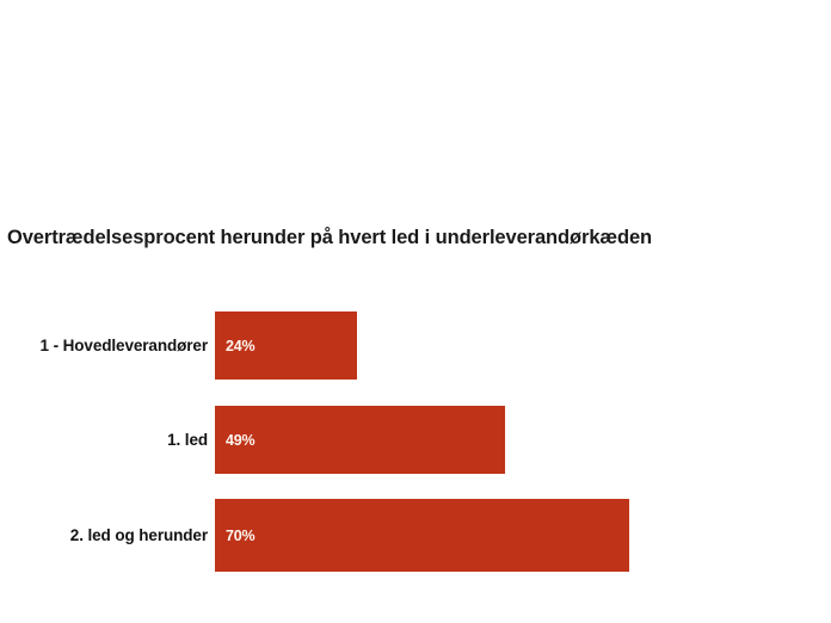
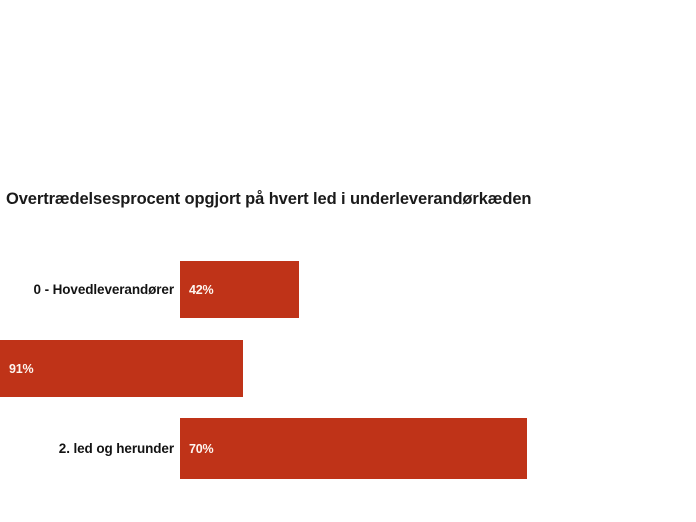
- Overtrædelsesprocent herunder på hvert led i underleverandørkæden
+ Overtrædelsesprocent opgjort på hvert led i underleverandørkæden
- 1 - Hovedleverandører
+ 0 - Hovedleverandører
- 24%
+ 42%
- 1. led
- 49%
+ 91%
  2. led og herunder
  70%
